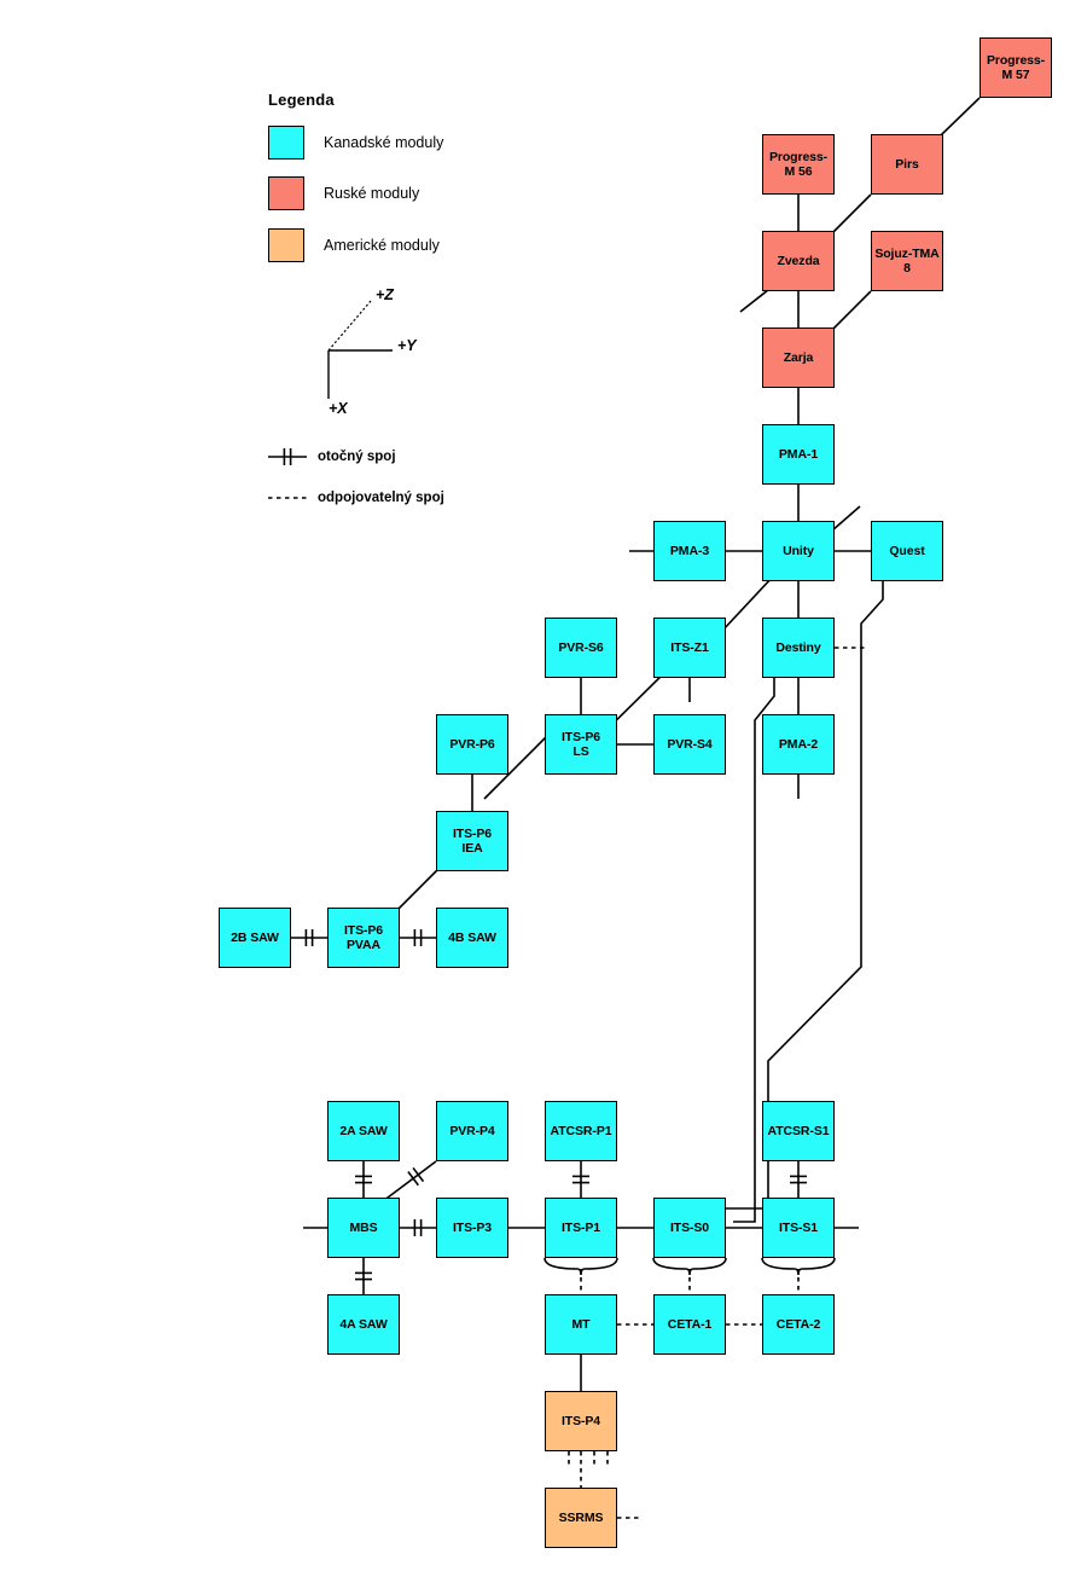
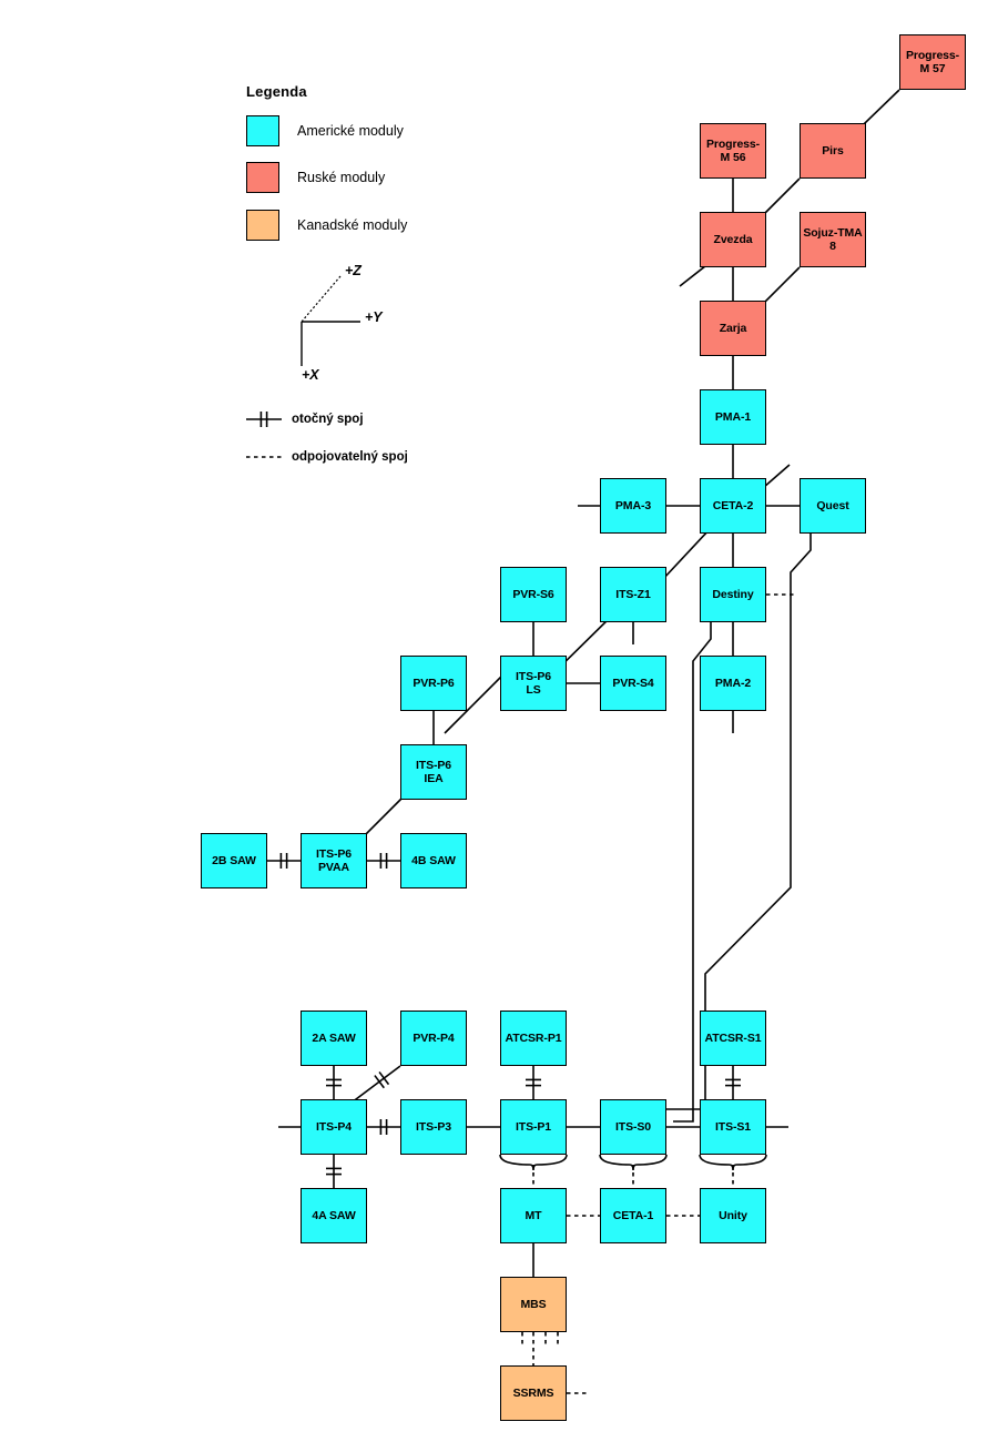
  Legenda
- Kanadské moduly
+ Americké moduly
  Ruské moduly
- Americké moduly
+ Kanadské moduly
  +Z
  +Y
  +X
  otočný spoj
  odpojovatelný spoj
  Progress-
  M 57
  Progress-
  M 56
  Pirs
  Zvezda
  Sojuz-TMA
  8
  Zarja
  PMA-1
  PMA-3
- Unity
+ CETA-2
  Quest
  PVR-S6
  ITS-Z1
  Destiny
  PVR-P6
  ITS-P6
  LS
  PVR-S4
  PMA-2
  ITS-P6
  IEA
  2B SAW
  ITS-P6
  PVAA
  4B SAW
  2A SAW
  PVR-P4
  ATCSR-P1
  ATCSR-S1
- MBS
+ ITS-P4
  ITS-P3
  ITS-P1
  ITS-S0
  ITS-S1
  4A SAW
  MT
  CETA-1
- CETA-2
+ Unity
- ITS-P4
+ MBS
  SSRMS
